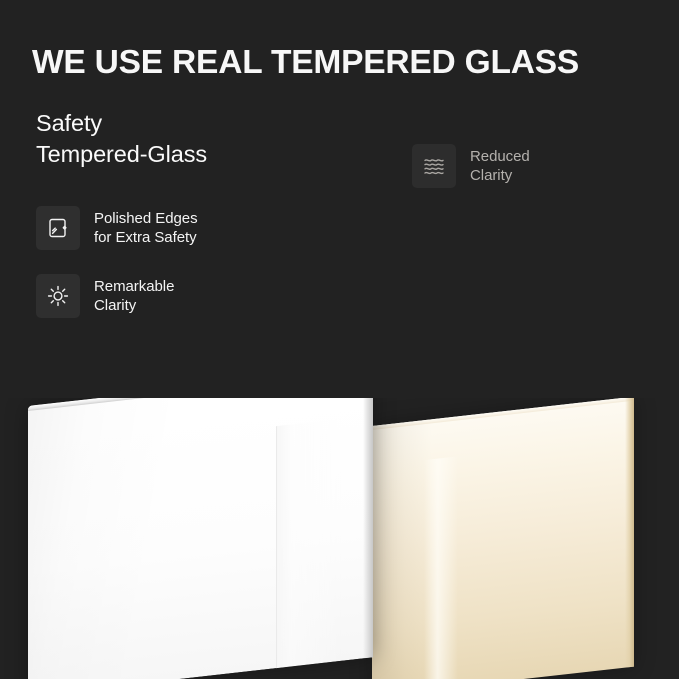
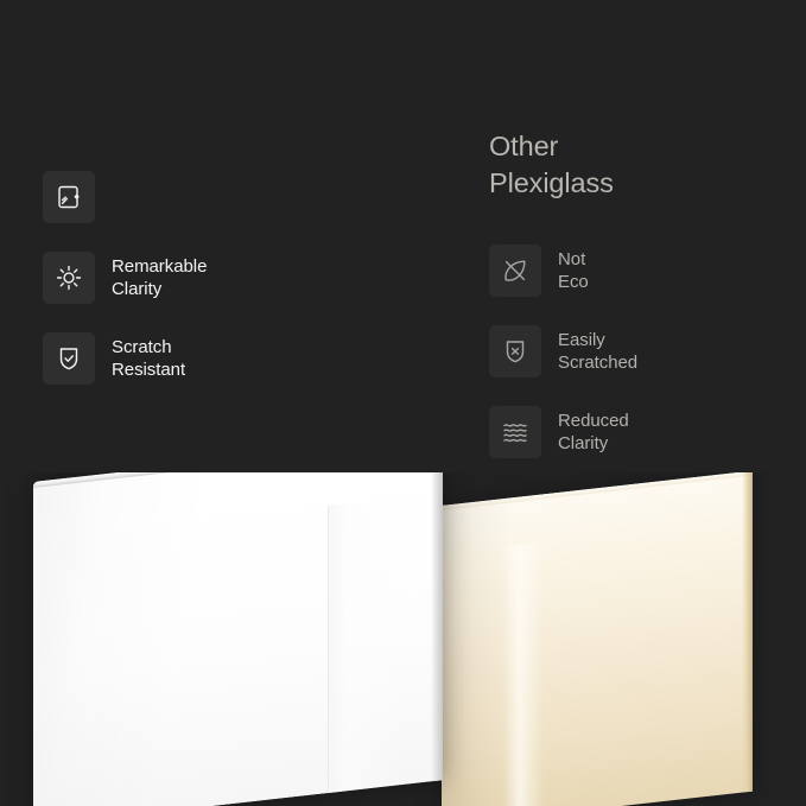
- WE USE REAL TEMPERED GLASS
- Safety
- Tempered-Glass
- Polished Edges
- for Extra Safety
  Remarkable
  Clarity
+ Scratch
+ Resistant
+ Other
+ Plexiglass
+ Not
+ Eco
+ Easily
+ Scratched
  Reduced
  Clarity
